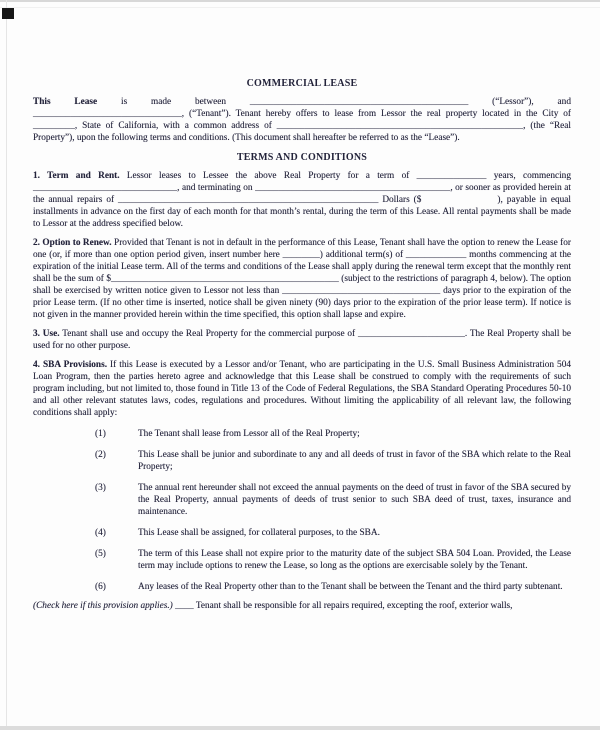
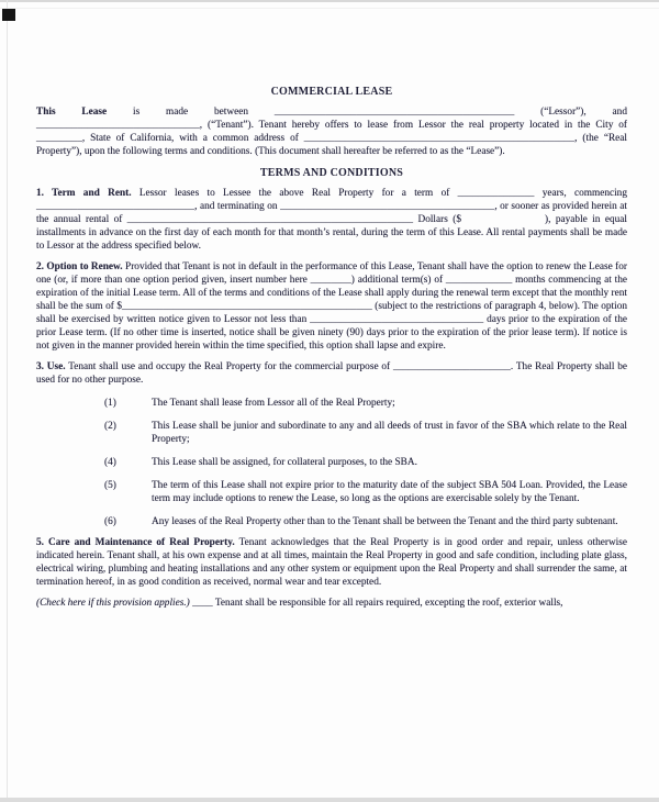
  COMMERCIAL LEASE
  This Lease is made between _______________________________________________ (“Lessor”), and ________________________________, (“Tenant”). Tenant hereby offers to lease from Lessor the real property located in the City of _________, State of California, with a common address of _____________________________________________________, (the “Real Property”), upon the following terms and conditions. (This document shall hereafter be referred to as the “Lease”).
  TERMS AND CONDITIONS
- 1. Term and Rent. Lessor leases to Lessee the above Real Property for a term of _______________ years, commencing _______________________________, and terminating on __________________________________________, or sooner as provided herein at the annual repairs of ________________________________________________________ Dollars ($ ), payable in equal installments in advance on the first day of each month for that month’s rental, during the term of this Lease. All rental payments shall be made to Lessor at the address specified below.
+ 1. Term and Rent. Lessor leases to Lessee the above Real Property for a term of _______________ years, commencing _______________________________, and terminating on __________________________________________, or sooner as provided herein at the annual rental of ________________________________________________________ Dollars ($ ), payable in equal installments in advance on the first day of each month for that month’s rental, during the term of this Lease. All rental payments shall be made to Lessor at the address specified below.
  2. Option to Renew. Provided that Tenant is not in default in the performance of this Lease, Tenant shall have the option to renew the Lease for one (or, if more than one option period given, insert number here ________) additional term(s) of _____________ months commencing at the expiration of the initial Lease term. All of the terms and conditions of the Lease shall apply during the renewal term except that the monthly rent shall be the sum of $_________________________________________________ (subject to the restrictions of paragraph 4, below). The option shall be exercised by written notice given to Lessor not less than __________________________________ days prior to the expiration of the prior Lease term. (If no other time is inserted, notice shall be given ninety (90) days prior to the expiration of the prior lease term). If notice is not given in the manner provided herein within the time specified, this option shall lapse and expire.
  3. Use. Tenant shall use and occupy the Real Property for the commercial purpose of _______________________. The Real Property shall be used for no other purpose.
- 4. SBA Provisions. If this Lease is executed by a Lessor and/or Tenant, who are participating in the U.S. Small Business Administration 504 Loan Program, then the parties hereto agree and acknowledge that this Lease shall be construed to comply with the requirements of such program including, but not limited to, those found in Title 13 of the Code of Federal Regulations, the SBA Standard Operating Procedures 50-10 and all other relevant statutes laws, codes, regulations and procedures. Without limiting the applicability of all relevant law, the following conditions shall apply:
  (1)
  The Tenant shall lease from Lessor all of the Real Property;
  (2)
  This Lease shall be junior and subordinate to any and all deeds of trust in favor of the SBA which relate to the Real Property;
- (3)
- The annual rent hereunder shall not exceed the annual payments on the deed of trust in favor of the SBA secured by the Real Property, annual payments of deeds of trust senior to such SBA deed of trust, taxes, insurance and maintenance.
  (4)
  This Lease shall be assigned, for collateral purposes, to the SBA.
  (5)
  The term of this Lease shall not expire prior to the maturity date of the subject SBA 504 Loan. Provided, the Lease term may include options to renew the Lease, so long as the options are exercisable solely by the Tenant.
  (6)
  Any leases of the Real Property other than to the Tenant shall be between the Tenant and the third party subtenant.
+ 5. Care and Maintenance of Real Property. Tenant acknowledges that the Real Property is in good order and repair, unless otherwise indicated herein. Tenant shall, at his own expense and at all times, maintain the Real Property in good and safe condition, including plate glass, electrical wiring, plumbing and heating installations and any other system or equipment upon the Real Property and shall surrender the same, at termination hereof, in as good condition as received, normal wear and tear excepted.
  (Check here if this provision applies.) ____ Tenant shall be responsible for all repairs required, excepting the roof, exterior walls,
